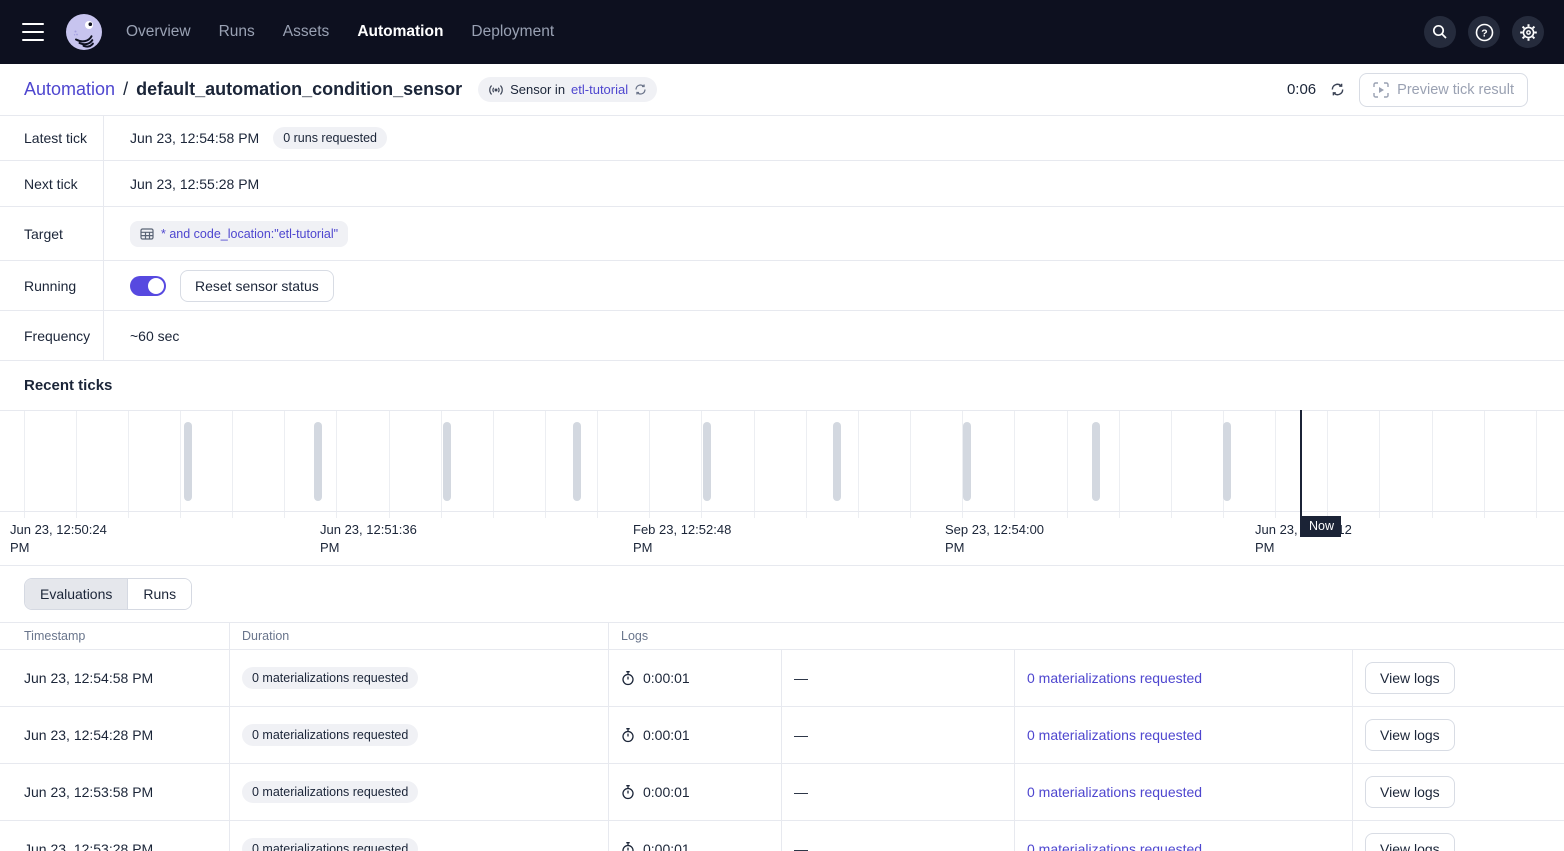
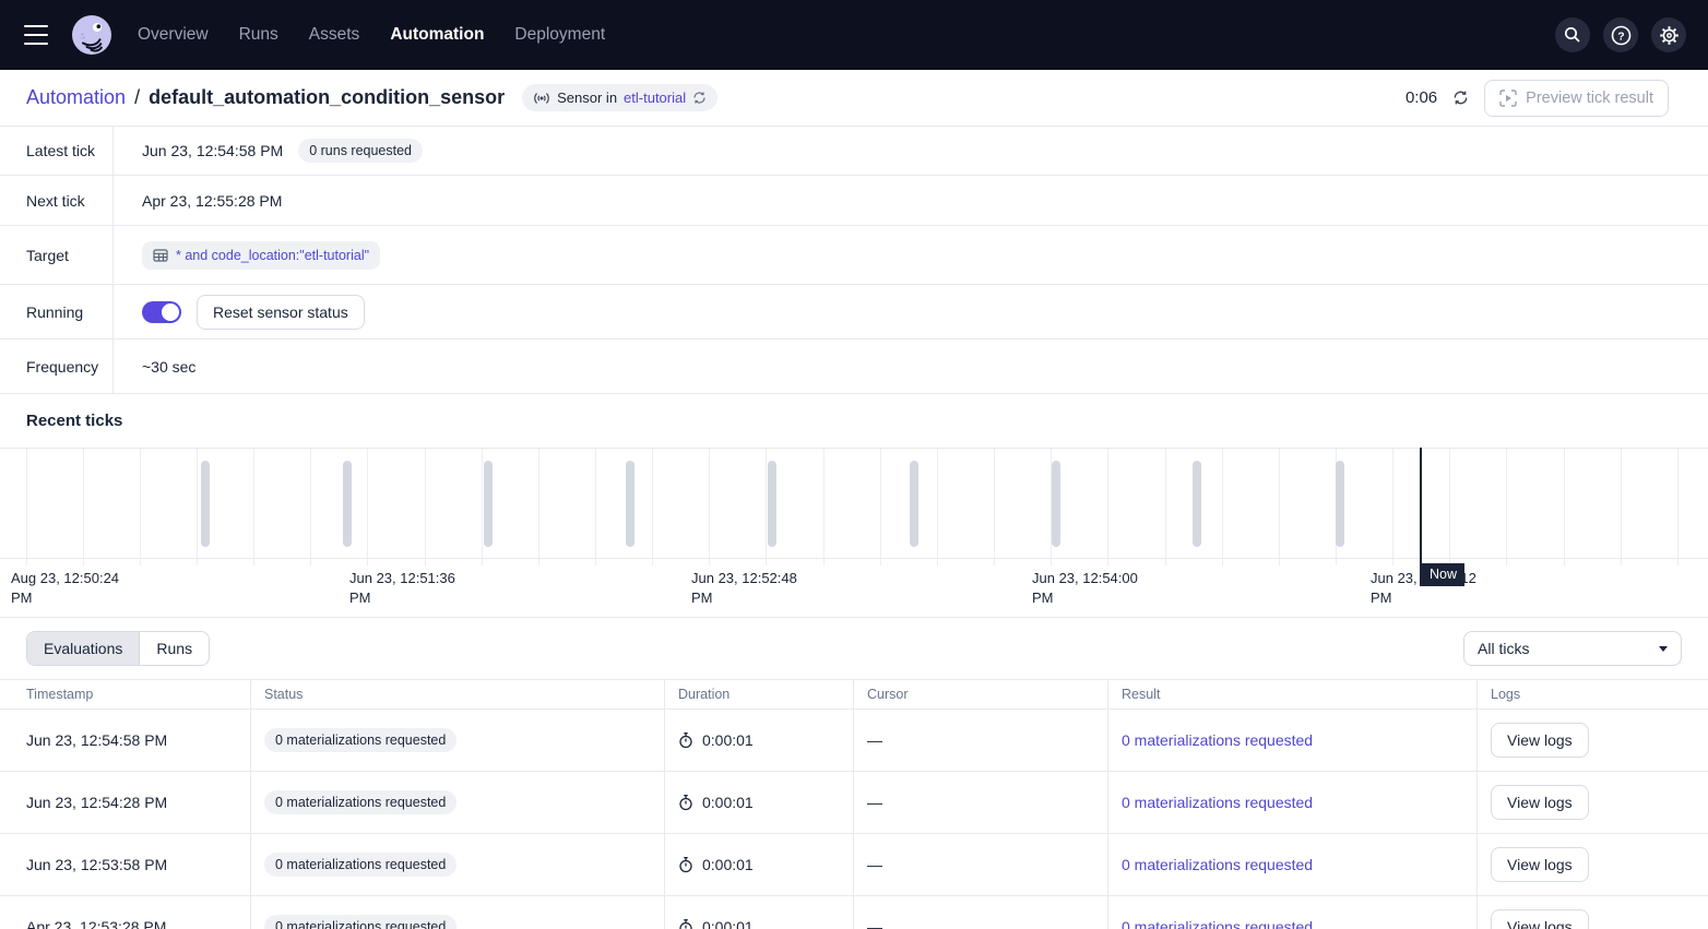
  Overview
  Runs
  Assets
  Automation
  Deployment
  ?
  Automation
  /
  default_automation_condition_sensor
  Sensor in
  etl-tutorial
  0:06
  Preview tick result
  Latest tick
  Jun 23, 12:54:58 PM
  0 runs requested
  Next tick
- Jun 23, 12:55:28 PM
+ Apr 23, 12:55:28 PM
  Target
  * and code_location:"etl-tutorial"
  Running
  Reset sensor status
  Frequency
- ~60 sec
+ ~30 sec
  Recent ticks
- Jun 23, 12:50:24
+ Aug 23, 12:50:24
  PM
  Jun 23, 12:51:36
  PM
- Feb 23, 12:52:48
+ Jun 23, 12:52:48
  PM
- Sep 23, 12:54:00
+ Jun 23, 12:54:00
  PM
  PM
  Now
  Evaluations
  Runs
+ All ticks
  Timestamp
+ Status
  Duration
+ Cursor
+ Result
  Logs
  Jun 23, 12:54:58 PM
  0 materializations requested
  0:00:01
  —
  0 materializations requested
  View logs
  Jun 23, 12:54:28 PM
  0 materializations requested
  0:00:01
  —
  0 materializations requested
  View logs
  Jun 23, 12:53:58 PM
  0 materializations requested
  0:00:01
  —
  0 materializations requested
  View logs
- Jun 23, 12:53:28 PM
+ Apr 23, 12:53:28 PM
  0 materializations requested
  0:00:01
  —
  0 materializations requested
  View logs
